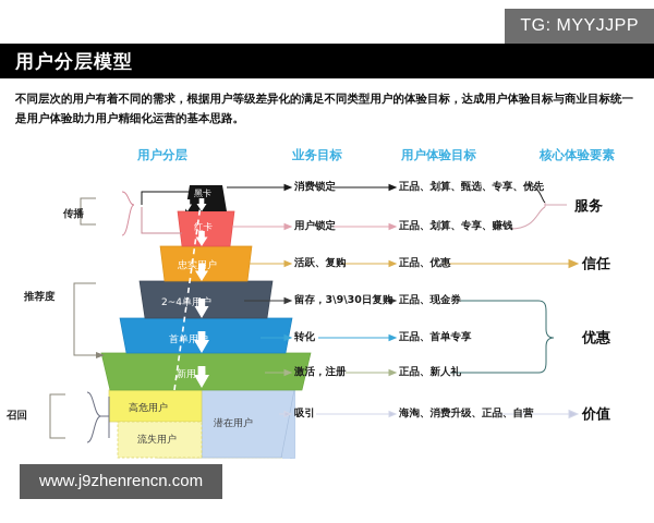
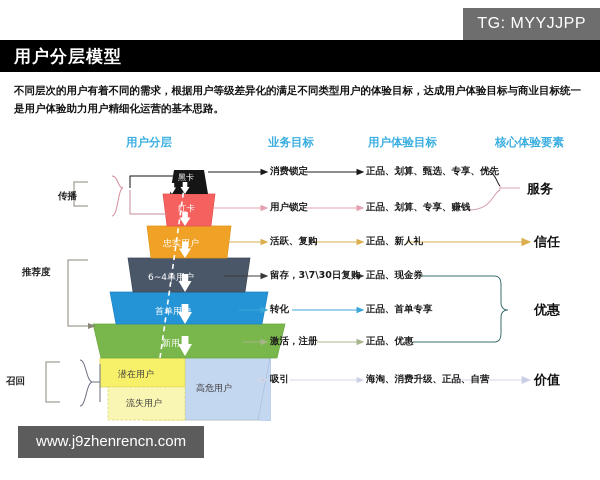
  TG: MYYJJPP
  用户分层模型
  不同层次的用户有着不同的需求，根据用户等级差异化的满足不同类型用户的体验目标，达成用户体验目标与商业目标统一是用户体验助力用户精细化运营的基本思路。
  用户分层
  业务目标
  用户体验目标
  核心体验要素
  黑卡
  红卡
  忠实用户
- 2~4单用户
+ 6~4单用户
  首单用户
  新用户
- 高危用户
+ 潜在用户
  流失用户
- 潜在用户
+ 高危用户
  传播
  推荐度
  召回
  消费锁定
  用户锁定
  活跃、复购
- 留存，3\9\30日复购
+ 留存，3\7\30日复购
  转化
  激活，注册
  吸引
  正品、划算、甄选、专享、优先
  正品、划算、专享、赚钱
- 正品、优惠
+ 正品、新人礼
  正品、现金券
  正品、首单专享
- 正品、新人礼
+ 正品、优惠
  海淘、消费升级、正品、自营
  服务
  信任
  优惠
  价值
  www.j9zhenrencn.com
